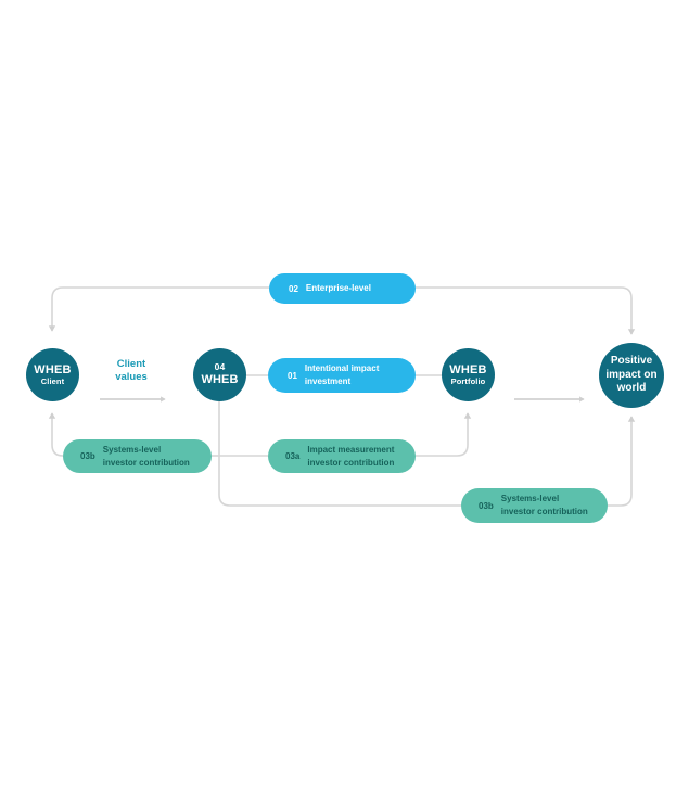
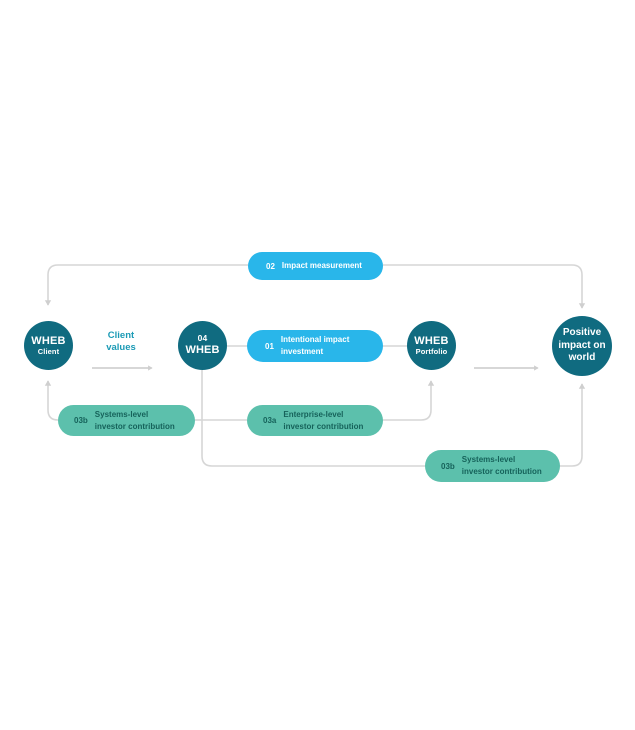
  WHEB
  Client
  04
  WHEB
  WHEB
  Portfolio
  Positive impact on world
  02
- Enterprise-level
+ Impact measurement
  01
  Intentional impact
  investment
  03b
  Systems-level
  investor contribution
  03a
- Impact measurement
+ Enterprise-level
  investor contribution
  03b
  Systems-level
  investor contribution
  Client
  values
